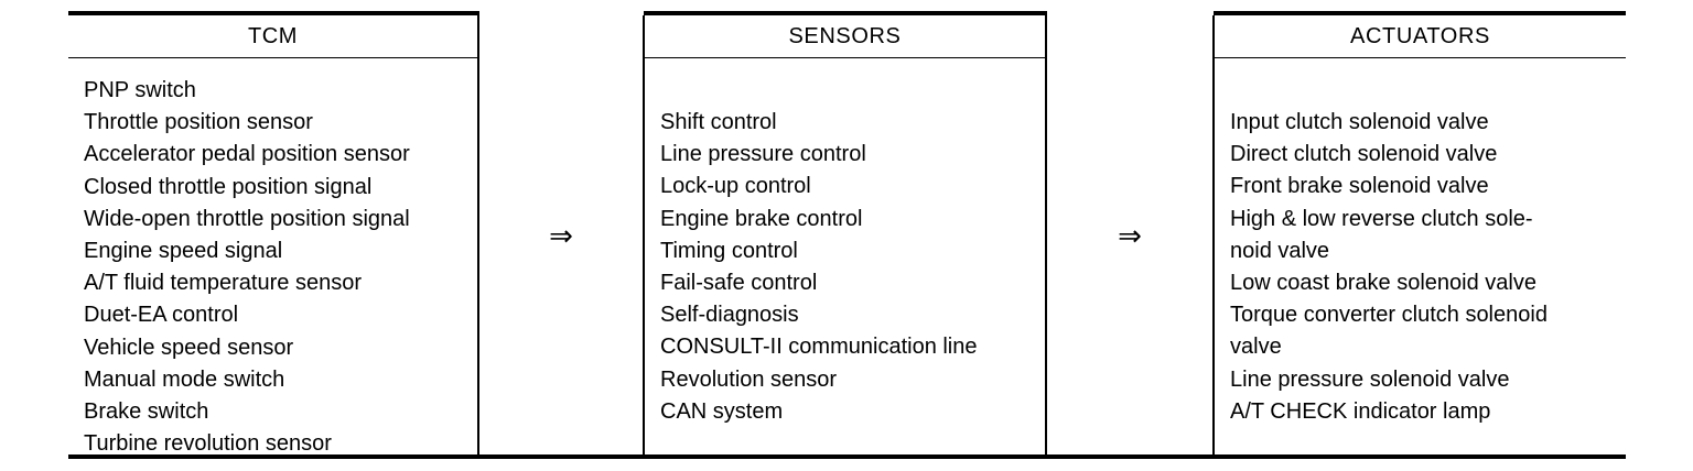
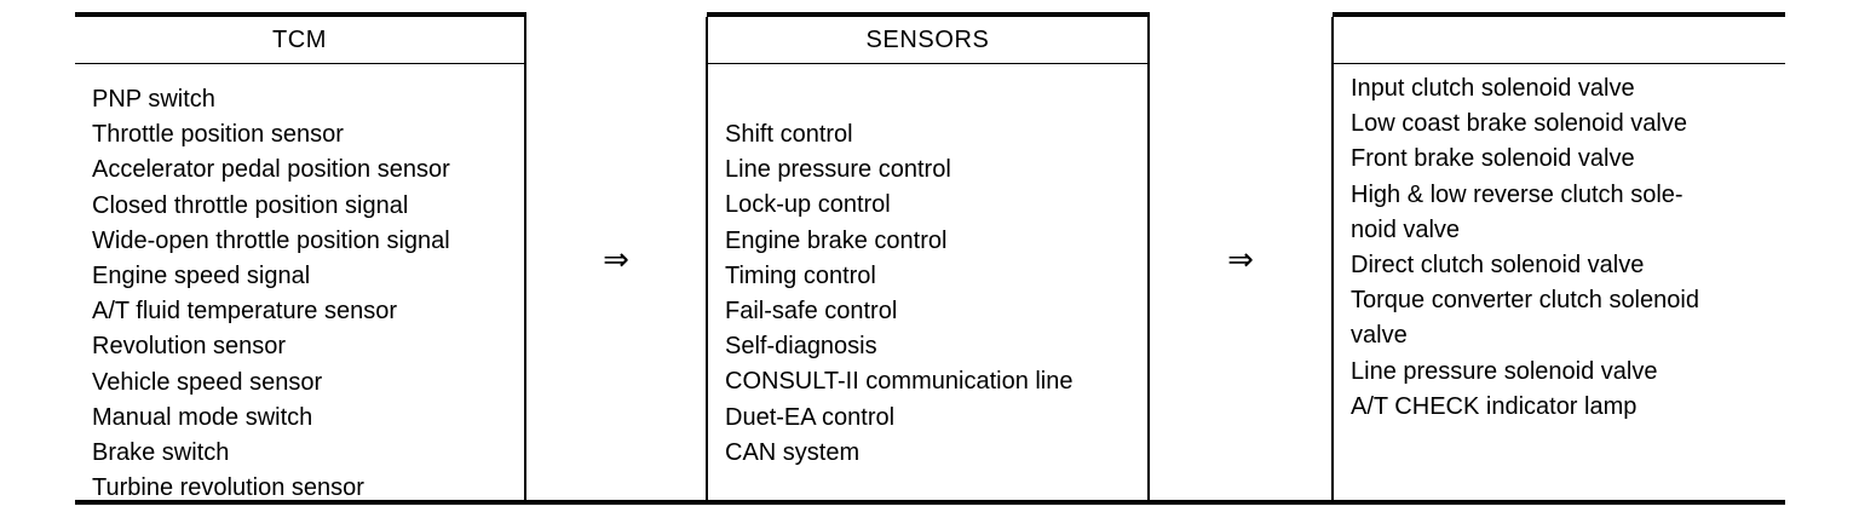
  TCM
  PNP switch
  Throttle position sensor
  Accelerator pedal position sensor
  Closed throttle position signal
  Wide-open throttle position signal
  Engine speed signal
  A/T fluid temperature sensor
- Duet-EA control
+ Revolution sensor
  Vehicle speed sensor
  Manual mode switch
  Brake switch
  Turbine revolution sensor
  ⇒
  SENSORS
  Shift control
  Line pressure control
  Lock-up control
  Engine brake control
  Timing control
  Fail-safe control
  Self-diagnosis
  CONSULT-II communication line
- Revolution sensor
+ Duet-EA control
  CAN system
  ⇒
- ACTUATORS
  Input clutch solenoid valve
- Direct clutch solenoid valve
+ Low coast brake solenoid valve
  Front brake solenoid valve
  High & low reverse clutch sole-
  noid valve
- Low coast brake solenoid valve
+ Direct clutch solenoid valve
  Torque converter clutch solenoid
  valve
  Line pressure solenoid valve
  A/T CHECK indicator lamp
